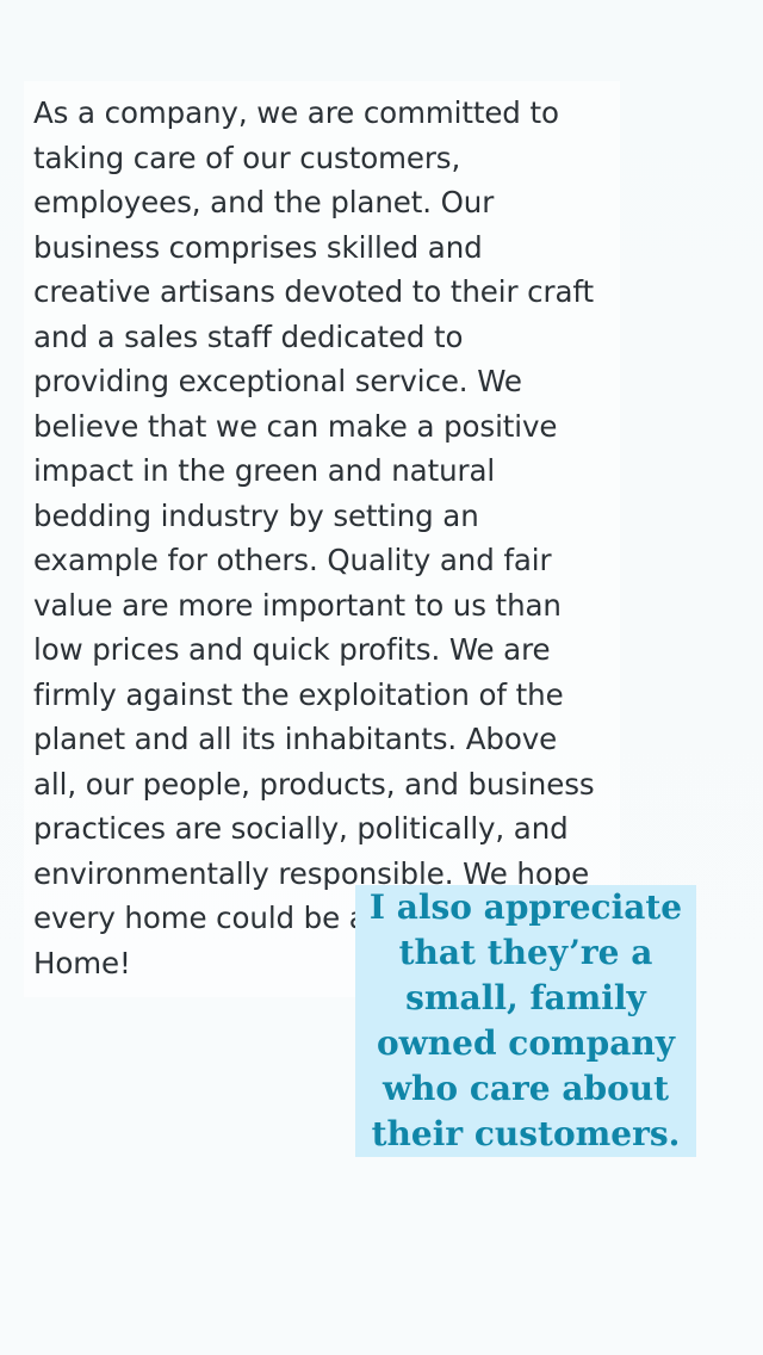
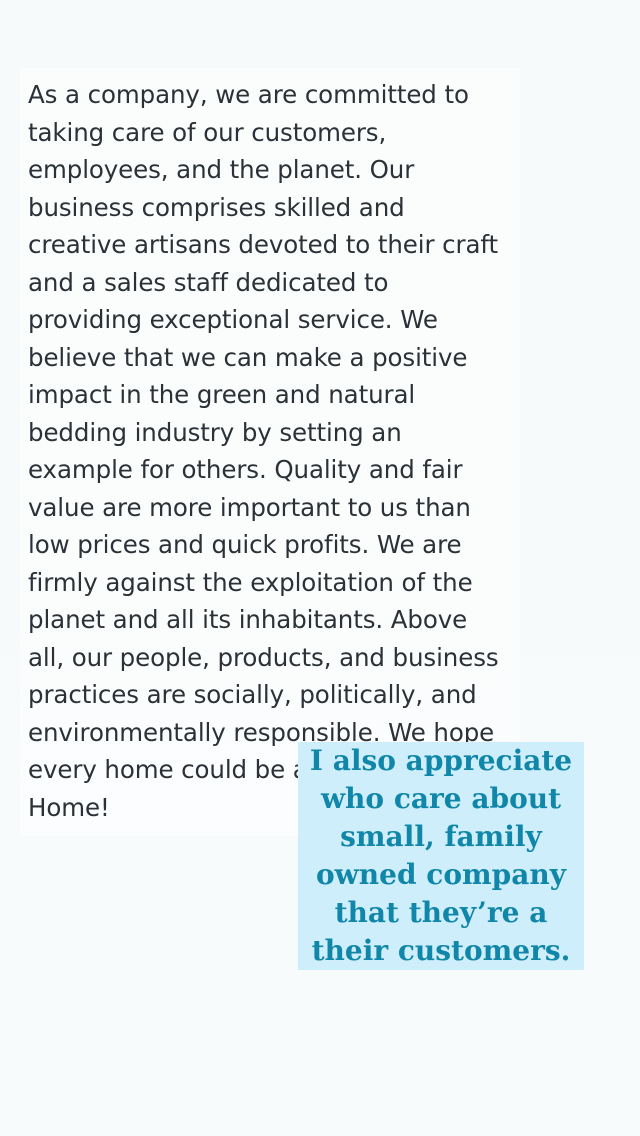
  As a company, we are committed to taking care of our customers, employees, and the planet. Our business comprises skilled and creative artisans devoted to their craft and a sales staff dedicated to providing exceptional service. We believe that we can make a positive impact in the green and natural bedding industry by setting an example for others. Quality and fair value are more important to us than low prices and quick profits. We are firmly against the exploitation of the planet and all its inhabitants. Above all, our people, products, and business practices are socially, politically, and environmentally responsible. We hope every home could be Home!
  I also appreciate
- that they’re a
+ who care about
  small, family
  owned company
- who care about
+ that they’re a
  their customers.
